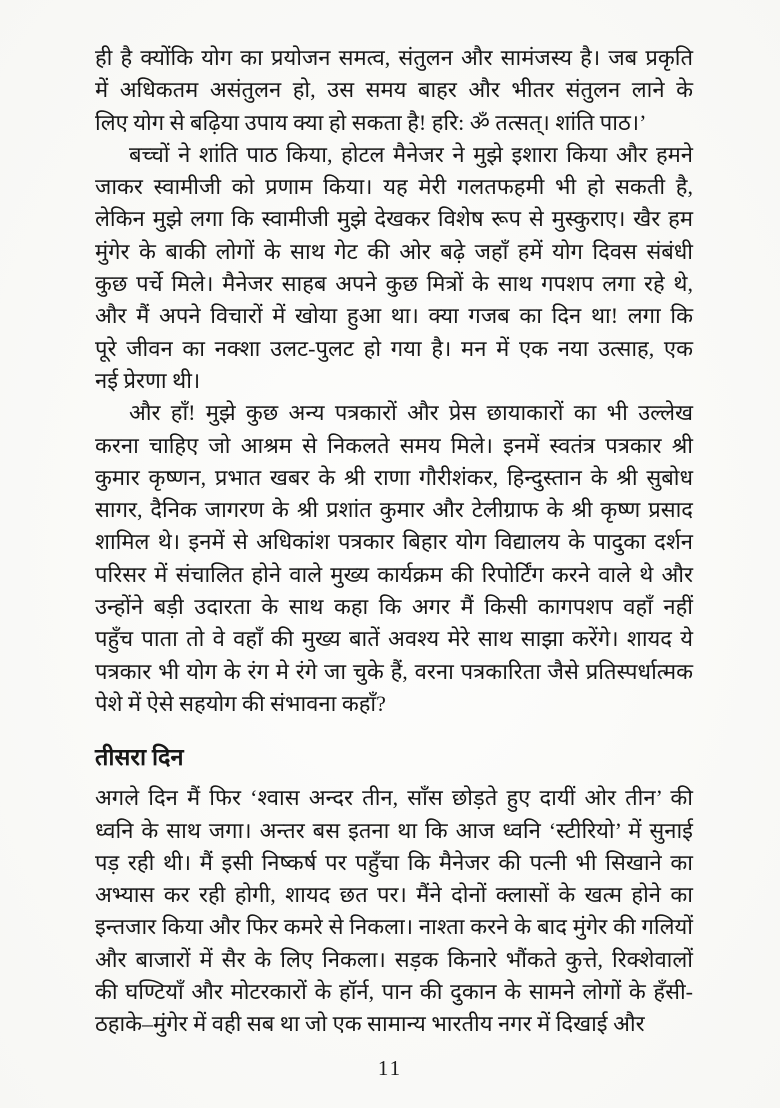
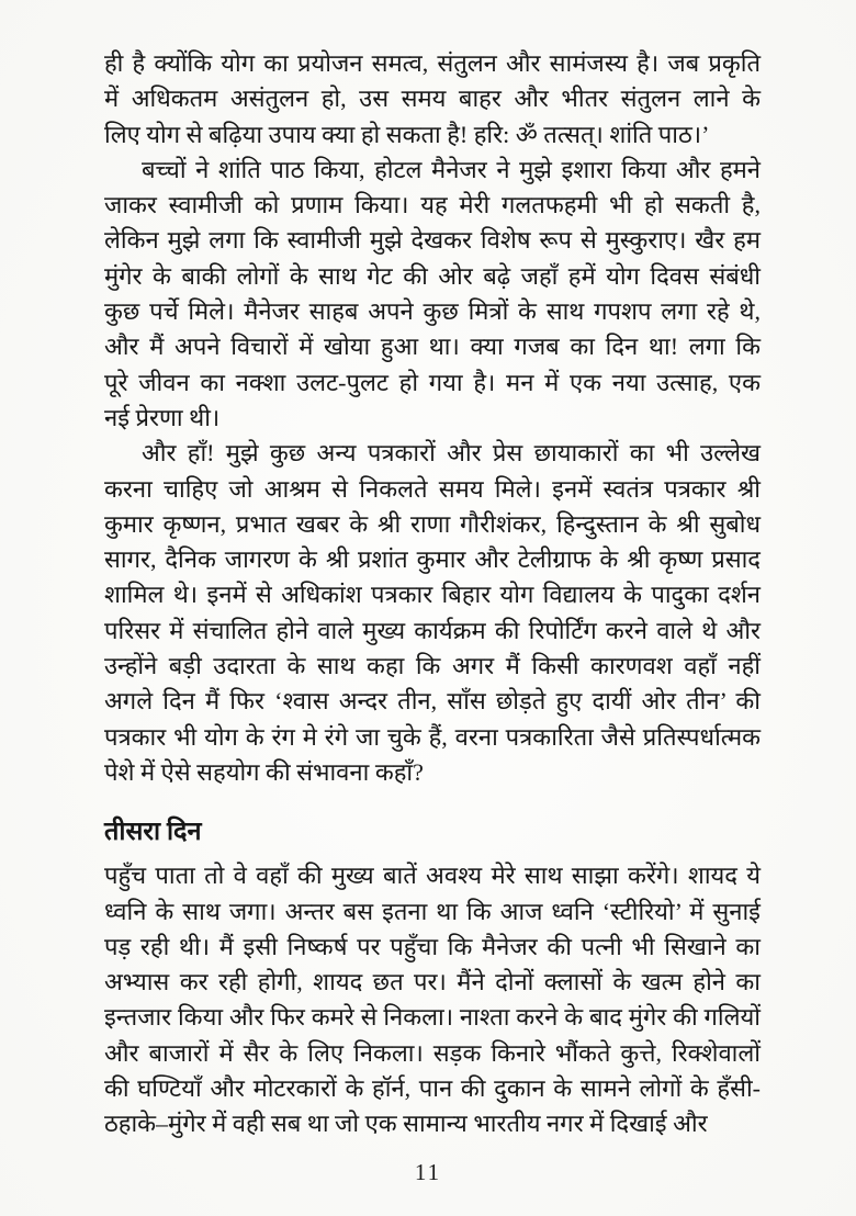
  ही है क्योंकि योग का प्रयोजन समत्व, संतुलन और सामंजस्य है। जब प्रकृति
  में अधिकतम असंतुलन हो, उस समय बाहर और भीतर संतुलन लाने के
  लिए योग से बढ़िया उपाय क्या हो सकता है! हरि: ॐ तत्सत्। शांति पाठ।’
  बच्चों ने शांति पाठ किया, होटल मैनेजर ने मुझे इशारा किया और हमने
  जाकर स्वामीजी को प्रणाम किया। यह मेरी गलतफहमी भी हो सकती है,
  लेकिन मुझे लगा कि स्वामीजी मुझे देखकर विशेष रूप से मुस्कुराए। खैर हम
  मुंगेर के बाकी लोगों के साथ गेट की ओर बढ़े जहाँ हमें योग दिवस संबंधी
  कुछ पर्चे मिले। मैनेजर साहब अपने कुछ मित्रों के साथ गपशप लगा रहे थे,
  और मैं अपने विचारों में खोया हुआ था। क्या गजब का दिन था! लगा कि
  पूरे जीवन का नक्शा उलट-पुलट हो गया है। मन में एक नया उत्साह, एक
  नई प्रेरणा थी।
  और हाँ! मुझे कुछ अन्य पत्रकारों और प्रेस छायाकारों का भी उल्लेख
  करना चाहिए जो आश्रम से निकलते समय मिले। इनमें स्वतंत्र पत्रकार श्री
  कुमार कृष्णन, प्रभात खबर के श्री राणा गौरीशंकर, हिन्दुस्तान के श्री सुबोध
  सागर, दैनिक जागरण के श्री प्रशांत कुमार और टेलीग्राफ के श्री कृष्ण प्रसाद
  शामिल थे। इनमें से अधिकांश पत्रकार बिहार योग विद्यालय के पादुका दर्शन
  परिसर में संचालित होने वाले मुख्य कार्यक्रम की रिपोर्टिंग करने वाले थे और
- उन्होंने बड़ी उदारता के साथ कहा कि अगर मैं किसी कागपशप वहाँ नहीं
+ उन्होंने बड़ी उदारता के साथ कहा कि अगर मैं किसी कारणवश वहाँ नहीं
- पहुँच पाता तो वे वहाँ की मुख्य बातें अवश्य मेरे साथ साझा करेंगे। शायद ये
+ अगले दिन मैं फिर ‘श्वास अन्दर तीन, साँस छोड़ते हुए दायीं ओर तीन’ की
  पत्रकार भी योग के रंग मे रंगे जा चुके हैं, वरना पत्रकारिता जैसे प्रतिस्पर्धात्मक
  पेशे में ऐसे सहयोग की संभावना कहाँ?
  तीसरा दिन
- अगले दिन मैं फिर ‘श्वास अन्दर तीन, साँस छोड़ते हुए दायीं ओर तीन’ की
+ पहुँच पाता तो वे वहाँ की मुख्य बातें अवश्य मेरे साथ साझा करेंगे। शायद ये
  ध्वनि के साथ जगा। अन्तर बस इतना था कि आज ध्वनि ‘स्टीरियो’ में सुनाई
  पड़ रही थी। मैं इसी निष्कर्ष पर पहुँचा कि मैनेजर की पत्नी भी सिखाने का
  अभ्यास कर रही होगी, शायद छत पर। मैंने दोनों क्लासों के खत्म होने का
  इन्तजार किया और फिर कमरे से निकला। नाश्ता करने के बाद मुंगेर की गलियों
  और बाजारों में सैर के लिए निकला। सड़क किनारे भौंकते कुत्ते, रिक्शेवालों
  की घण्टियाँ और मोटरकारों के हॉर्न, पान की दुकान के सामने लोगों के हँसी-
  ठहाके–मुंगेर में वही सब था जो एक सामान्य भारतीय नगर में दिखाई और
  11
